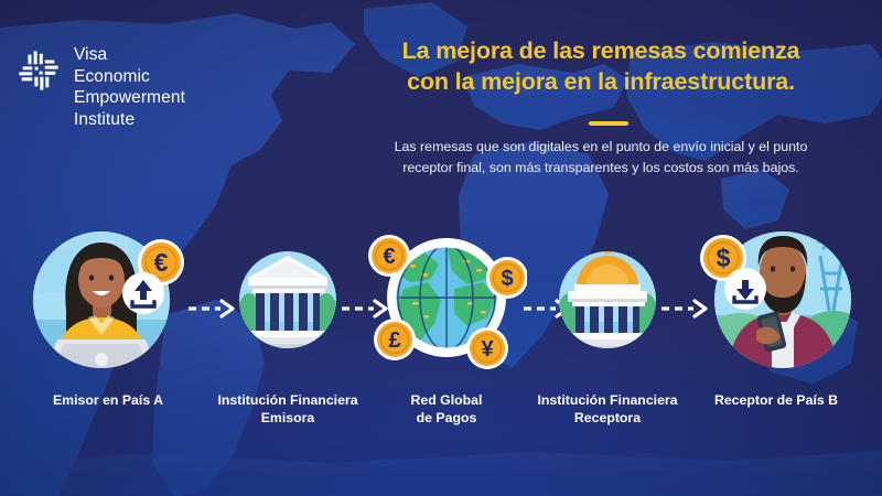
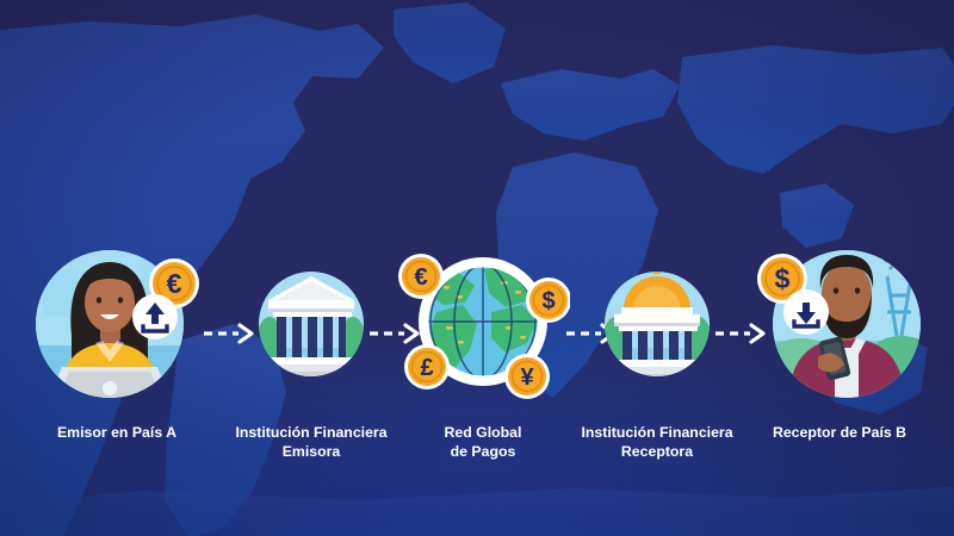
- Visa
- Economic
- Empowerment
- Institute
- La mejora de las remesas comienza
- con la mejora en la infraestructura.
- Las remesas que son digitales en el punto de envío inicial y el punto
- receptor final, son más transparentes y los costos son más bajos.
  €
  Emisor en País A
  Institución Financiera
  Emisora
  €
  $
  £
  ¥
  Red Global
  de Pagos
  Institución Financiera
  Receptora
  $
  Receptor de País B
